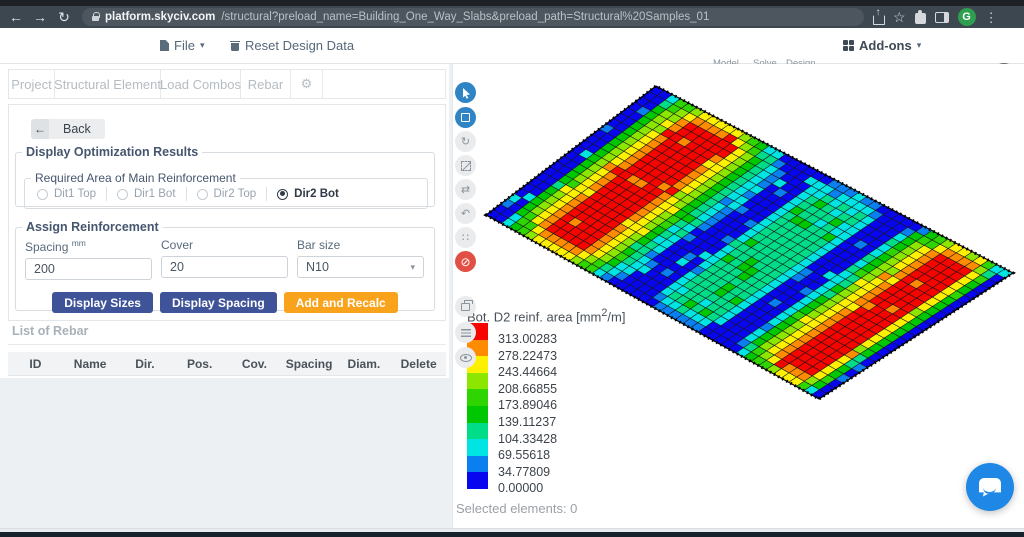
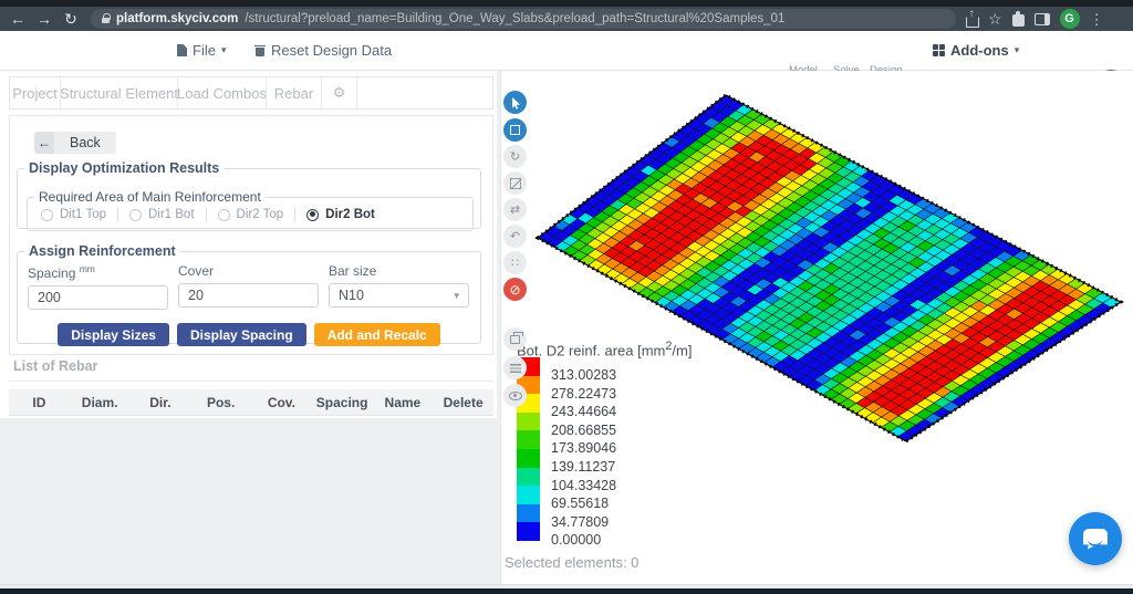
  ←
  →
  ↻
  platform.skyciv.com
  /structural?preload_name=Building_One_Way_Slabs&preload_path=Structural%20Samples_01
  ↑
  ☆
  G
  ⋮
  File
  ▾
  Reset Design Data
  Add-ons
  ▾
  Project
  Structural Element
  Load Combos
  Rebar
  ⚙
  ←
  Back
  Display Optimization Results
  Required Area of Main Reinforcement
  Dit1 Top
  Dir1 Bot
  Dir2 Top
  Dir2 Bot
  Assign Reinforcement
  Spacing mm
  200
  Cover
  20
  Bar size
  N10
  ▾
  Display Sizes
  Display Spacing
  Add and Recalc
  List of Rebar
  ID
- Name
+ Diam.
  Dir.
  Pos.
  Cov.
  Spacing
- Diam.
+ Name
  Delete
  ↻
  ⇄
  ↶
  ∷
  ⊘
  Bot. D2 reinf. area [mm2/m]
  313.00283
  278.22473
  243.44664
  208.66855
  173.89046
  139.11237
  104.33428
  69.55618
  34.77809
  0.00000
  Selected elements: 0
